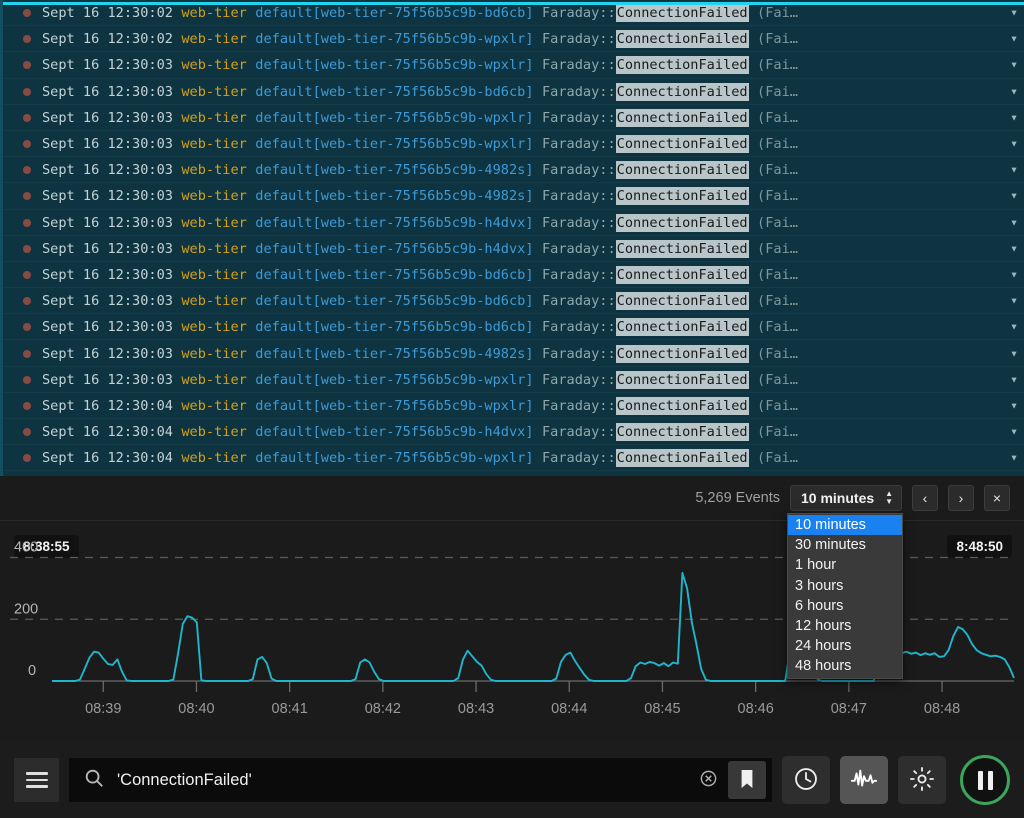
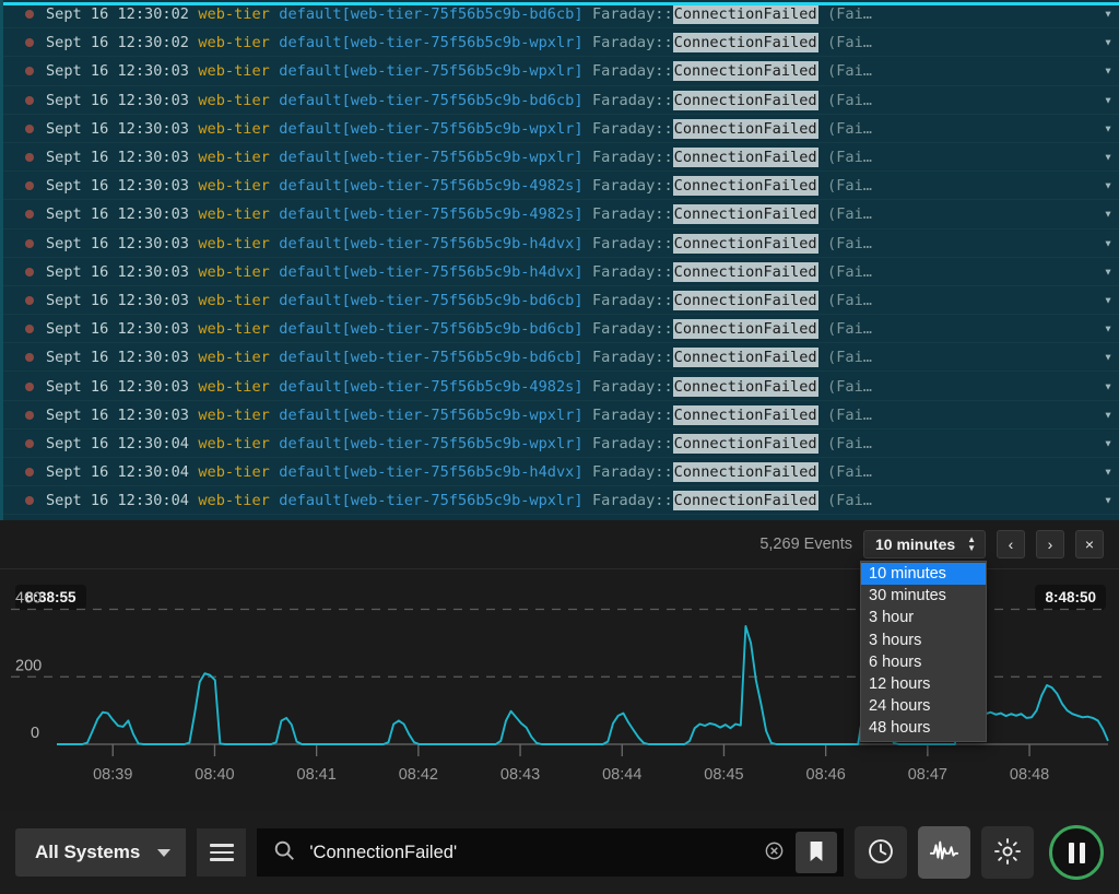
  Sept 16 12:30:02
  web-tier
  default[web-tier-75f56b5c9b-bd6cb]
  Faraday::
  ConnectionFailed
  (Fai…
  ▾
  Sept 16 12:30:02
  web-tier
  default[web-tier-75f56b5c9b-wpxlr]
  Faraday::
  ConnectionFailed
  (Fai…
  ▾
  Sept 16 12:30:03
  web-tier
  default[web-tier-75f56b5c9b-wpxlr]
  Faraday::
  ConnectionFailed
  (Fai…
  ▾
  Sept 16 12:30:03
  web-tier
  default[web-tier-75f56b5c9b-bd6cb]
  Faraday::
  ConnectionFailed
  (Fai…
  ▾
  Sept 16 12:30:03
  web-tier
  default[web-tier-75f56b5c9b-wpxlr]
  Faraday::
  ConnectionFailed
  (Fai…
  ▾
  Sept 16 12:30:03
  web-tier
  default[web-tier-75f56b5c9b-wpxlr]
  Faraday::
  ConnectionFailed
  (Fai…
  ▾
  Sept 16 12:30:03
  web-tier
  default[web-tier-75f56b5c9b-4982s]
  Faraday::
  ConnectionFailed
  (Fai…
  ▾
  Sept 16 12:30:03
  web-tier
  default[web-tier-75f56b5c9b-4982s]
  Faraday::
  ConnectionFailed
  (Fai…
  ▾
  Sept 16 12:30:03
  web-tier
  default[web-tier-75f56b5c9b-h4dvx]
  Faraday::
  ConnectionFailed
  (Fai…
  ▾
  Sept 16 12:30:03
  web-tier
  default[web-tier-75f56b5c9b-h4dvx]
  Faraday::
  ConnectionFailed
  (Fai…
  ▾
  Sept 16 12:30:03
  web-tier
  default[web-tier-75f56b5c9b-bd6cb]
  Faraday::
  ConnectionFailed
  (Fai…
  ▾
  Sept 16 12:30:03
  web-tier
  default[web-tier-75f56b5c9b-bd6cb]
  Faraday::
  ConnectionFailed
  (Fai…
  ▾
  Sept 16 12:30:03
  web-tier
  default[web-tier-75f56b5c9b-bd6cb]
  Faraday::
  ConnectionFailed
  (Fai…
  ▾
  Sept 16 12:30:03
  web-tier
  default[web-tier-75f56b5c9b-4982s]
  Faraday::
  ConnectionFailed
  (Fai…
  ▾
  Sept 16 12:30:03
  web-tier
  default[web-tier-75f56b5c9b-wpxlr]
  Faraday::
  ConnectionFailed
  (Fai…
  ▾
  Sept 16 12:30:04
  web-tier
  default[web-tier-75f56b5c9b-wpxlr]
  Faraday::
  ConnectionFailed
  (Fai…
  ▾
  Sept 16 12:30:04
  web-tier
  default[web-tier-75f56b5c9b-h4dvx]
  Faraday::
  ConnectionFailed
  (Fai…
  ▾
  Sept 16 12:30:04
  web-tier
  default[web-tier-75f56b5c9b-wpxlr]
  Faraday::
  ConnectionFailed
  (Fai…
  ▾
  5,269 Events
  10 minutes
  ▲
  ▼
  ‹
  ›
  ×
  8:38:55
  8:48:50
  0
  200
  400
  08:39
  08:40
  08:41
  08:42
  08:43
  08:44
  08:45
  08:46
  08:47
  08:48
  10 minutes
  30 minutes
- 1 hour
+ 3 hour
  3 hours
  6 hours
  12 hours
  24 hours
  48 hours
+ All Systems
  'ConnectionFailed'
